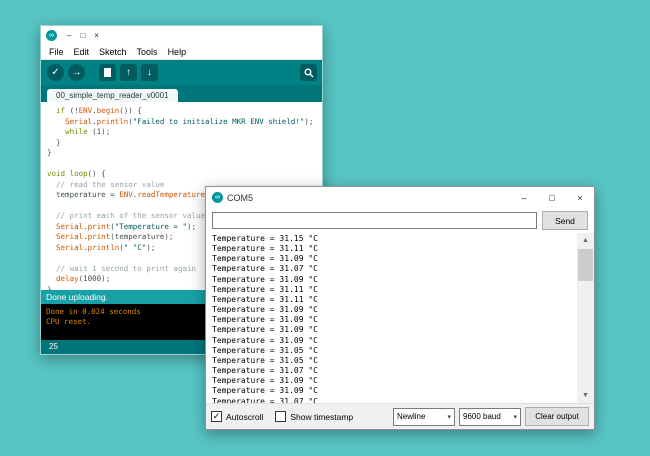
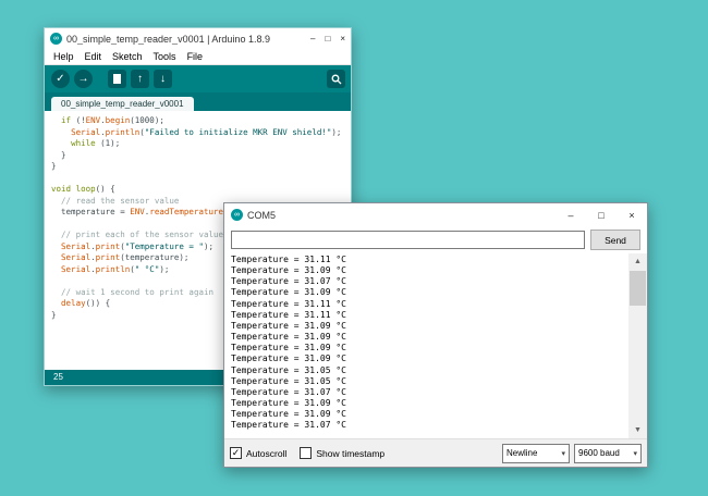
+ 00_simple_temp_reader_v0001 | Arduino 1.8.9
  –
  □
  ×
- File
+ Help
  Edit
  Sketch
  Tools
- Help
+ File
  ✓
  →
  ↑
  ↓
  00_simple_temp_reader_v0001
- if (!ENV.begin()) {
+ if (!ENV.begin(1000);
  Serial.println("Failed to initialize MKR ENV shield!");
  while (1);
  }
  }
  void loop() {
  // read the sensor value
  temperature = ENV.readTemperature
  // print each of the sensor value
  Serial.print("Temperature = ");
  Serial.print(temperature);
  Serial.println(" °C");
  // wait 1 second to print again
- delay(1000);
+ delay()) {
  }
- Done uploading.
- Done in 0.024 seconds
- CPU reset.
  25
  COM5
  –
  □
  ×
  Send
- Temperature = 31.15 °C
  Temperature = 31.11 °C
  Temperature = 31.09 °C
  Temperature = 31.07 °C
  Temperature = 31.09 °C
  Temperature = 31.11 °C
  Temperature = 31.11 °C
  Temperature = 31.09 °C
  Temperature = 31.09 °C
  Temperature = 31.09 °C
  Temperature = 31.09 °C
  Temperature = 31.05 °C
  Temperature = 31.05 °C
  Temperature = 31.07 °C
  Temperature = 31.09 °C
  Temperature = 31.09 °C
  Temperature = 31.07 °C
  ✓
  Autoscroll
  Show timestamp
  Newline
  9600 baud
- Clear output
